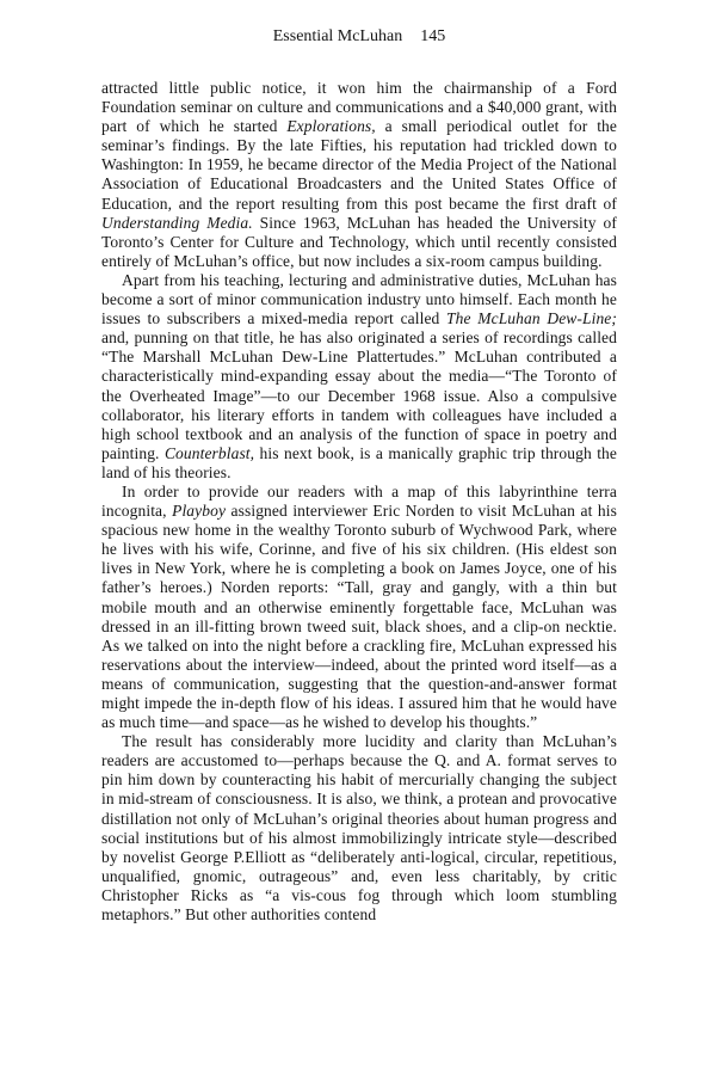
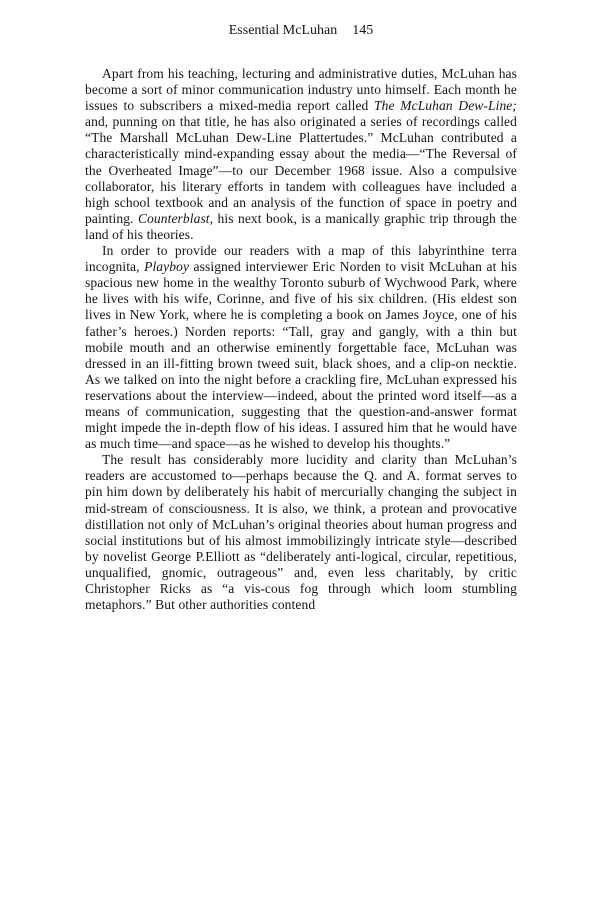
  Essential McLuhan 145
- attracted little public notice, it won him the chairmanship of a Ford Foundation seminar on culture and communications and a $40,000 grant, with part of which he started Explorations, a small periodical outlet for the seminar’s findings. By the late Fifties, his reputation had trickled down to Washington: In 1959, he became director of the Media Project of the National Association of Educational Broadcasters and the United States Office of Education, and the report resulting from this post became the first draft of Understanding Media. Since 1963, McLuhan has headed the University of Toronto’s Center for Culture and Technology, which until recently consisted entirely of McLuhan’s office, but now includes a six-room campus building.
- Apart from his teaching, lecturing and administrative duties, McLuhan has become a sort of minor communication industry unto himself. Each month he issues to subscribers a mixed-media report called The McLuhan Dew-Line; and, punning on that title, he has also originated a series of recordings called “The Marshall McLuhan Dew-Line Plattertudes.” McLuhan contributed a characteristically mind-expanding essay about the media—“The Toronto of the Overheated Image”—to our December 1968 issue. Also a compulsive collaborator, his literary efforts in tandem with colleagues have included a high school textbook and an analysis of the function of space in poetry and painting. Counterblast, his next book, is a manically graphic trip through the land of his theories.
+ Apart from his teaching, lecturing and administrative duties, McLuhan has become a sort of minor communication industry unto himself. Each month he issues to subscribers a mixed-media report called The McLuhan Dew-Line; and, punning on that title, he has also originated a series of recordings called “The Marshall McLuhan Dew-Line Plattertudes.” McLuhan contributed a characteristically mind-expanding essay about the media—“The Reversal of the Overheated Image”—to our December 1968 issue. Also a compulsive collaborator, his literary efforts in tandem with colleagues have included a high school textbook and an analysis of the function of space in poetry and painting. Counterblast, his next book, is a manically graphic trip through the land of his theories.
  In order to provide our readers with a map of this labyrinthine terra incognita, Playboy assigned interviewer Eric Norden to visit McLuhan at his spacious new home in the wealthy Toronto suburb of Wychwood Park, where he lives with his wife, Corinne, and five of his six children. (His eldest son lives in New York, where he is completing a book on James Joyce, one of his father’s heroes.) Norden reports: “Tall, gray and gangly, with a thin but mobile mouth and an otherwise eminently forgettable face, McLuhan was dressed in an ill-fitting brown tweed suit, black shoes, and a clip-on necktie. As we talked on into the night before a crackling fire, McLuhan expressed his reservations about the interview—indeed, about the printed word itself—as a means of communication, suggesting that the question-and-answer format might impede the in-depth flow of his ideas. I assured him that he would have as much time—and space—as he wished to develop his thoughts.”
- The result has considerably more lucidity and clarity than McLuhan’s readers are accustomed to—perhaps because the Q. and A. format serves to pin him down by counteracting his habit of mercurially changing the subject in mid-stream of consciousness. It is also, we think, a protean and provocative distillation not only of McLuhan’s original theories about human progress and social institutions but of his almost immobilizingly intricate style—described by novelist George P.Elliott as “deliberately anti-logical, circular, repetitious, unqualified, gnomic, outrageous” and, even less charitably, by critic Christopher Ricks as “a vis-cous fog through which loom stumbling metaphors.” But other authorities contend
+ The result has considerably more lucidity and clarity than McLuhan’s readers are accustomed to—perhaps because the Q. and A. format serves to pin him down by deliberately his habit of mercurially changing the subject in mid-stream of consciousness. It is also, we think, a protean and provocative distillation not only of McLuhan’s original theories about human progress and social institutions but of his almost immobilizingly intricate style—described by novelist George P.Elliott as “deliberately anti-logical, circular, repetitious, unqualified, gnomic, outrageous” and, even less charitably, by critic Christopher Ricks as “a vis-cous fog through which loom stumbling metaphors.” But other authorities contend
